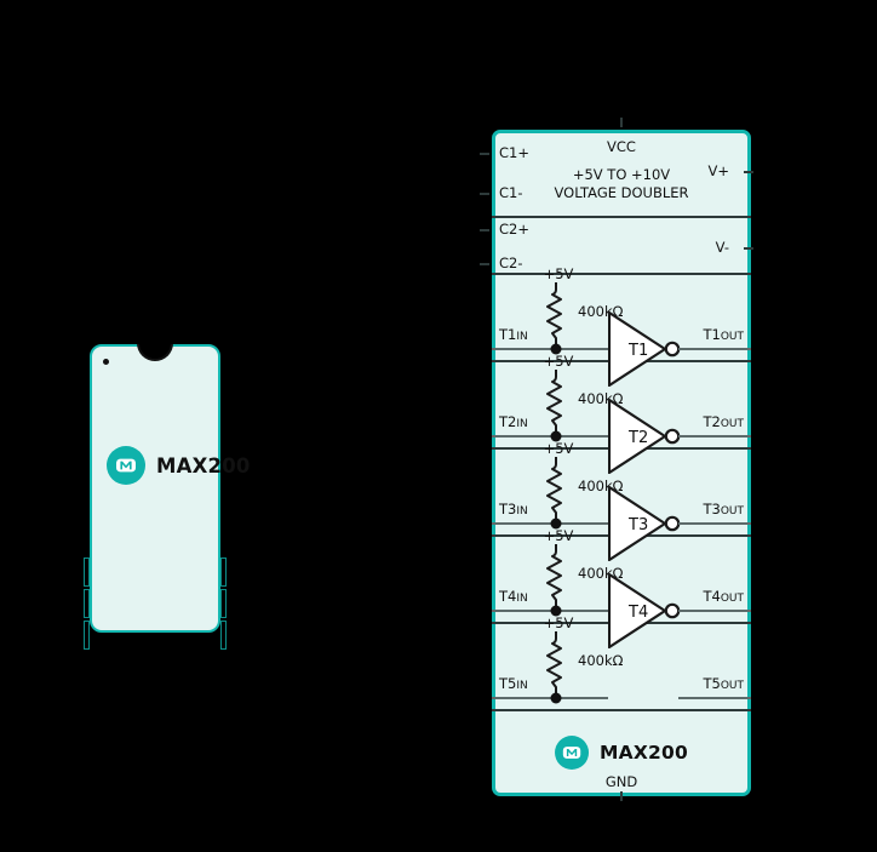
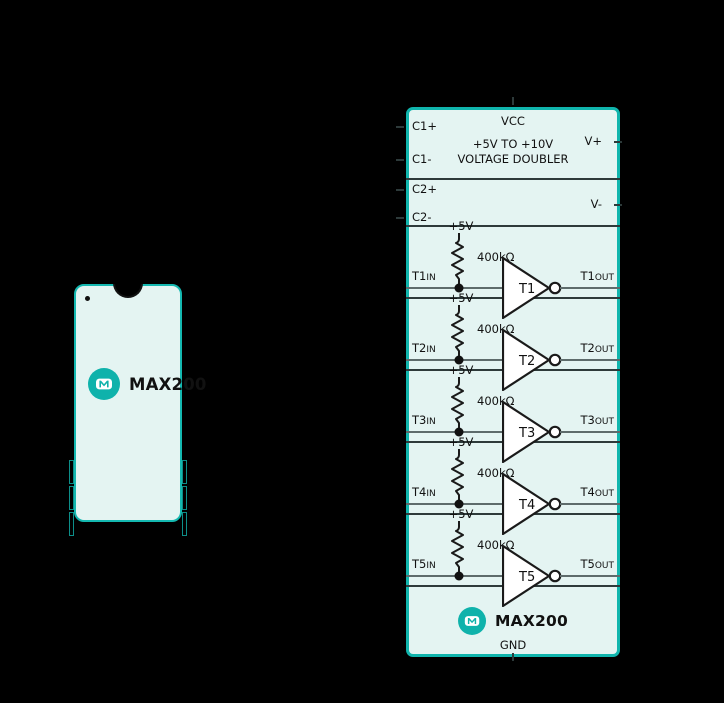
  MAX200
  VCC
  GND
  C1+
  C1-
  C2+
  C2-
  V+
  V-
  +5V TO +10V
  VOLTAGE DOUBLER
  +5V
  400kΩ
  T1IN
  T1
  T1OUT
  +5V
  400kΩ
  T2IN
  T2
  T2OUT
  +5V
  400kΩ
  T3IN
  T3
  T3OUT
  +5V
  400kΩ
  T4IN
  T4
  T4OUT
  +5V
  400kΩ
  T5IN
+ T5
  T5OUT
  MAX200
